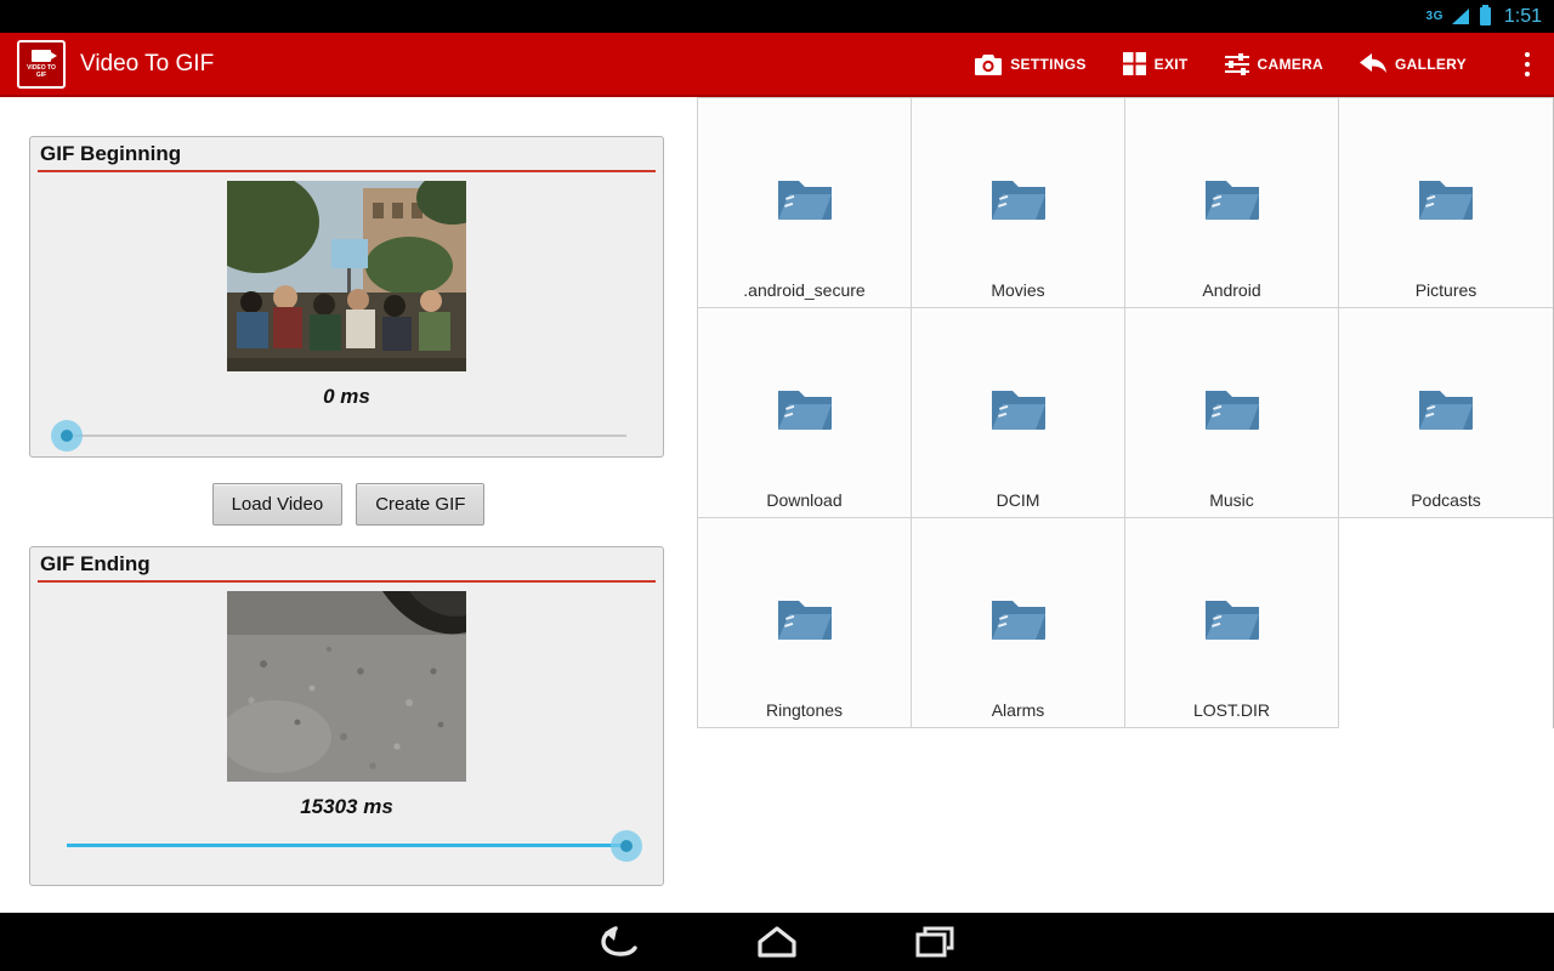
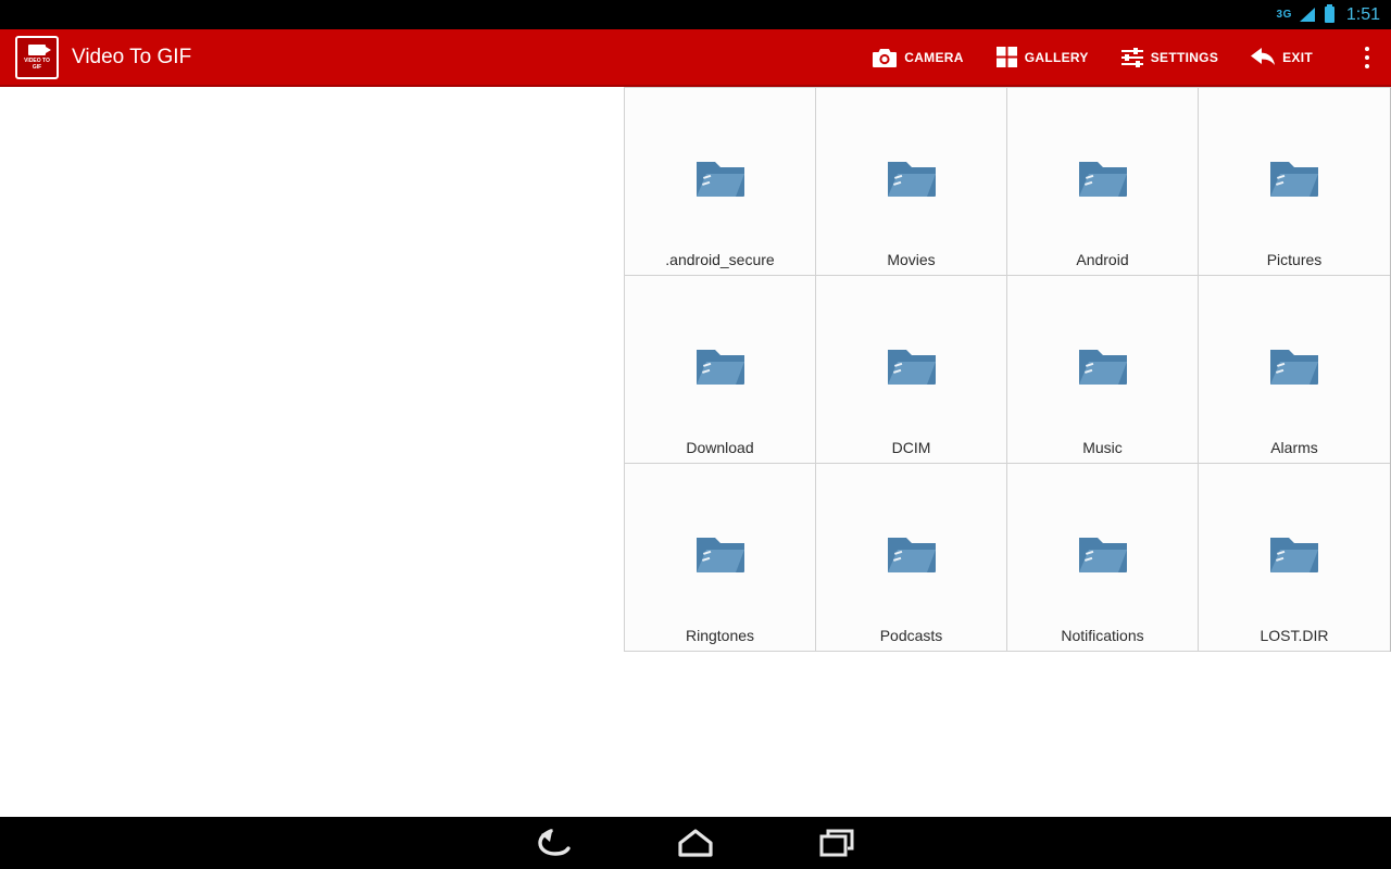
  3G
  1:51
  Video To GIF
- SETTINGS
+ CAMERA
- EXIT
+ GALLERY
- CAMERA
+ SETTINGS
- GALLERY
+ EXIT
- GIF Beginning
- 0 ms
- Load Video
- Create GIF
- GIF Ending
- 15303 ms
  .android_secure
  Movies
  Android
  Pictures
  Download
  DCIM
  Music
- Podcasts
+ Alarms
  Ringtones
- Alarms
+ Podcasts
+ Notifications
  LOST.DIR
